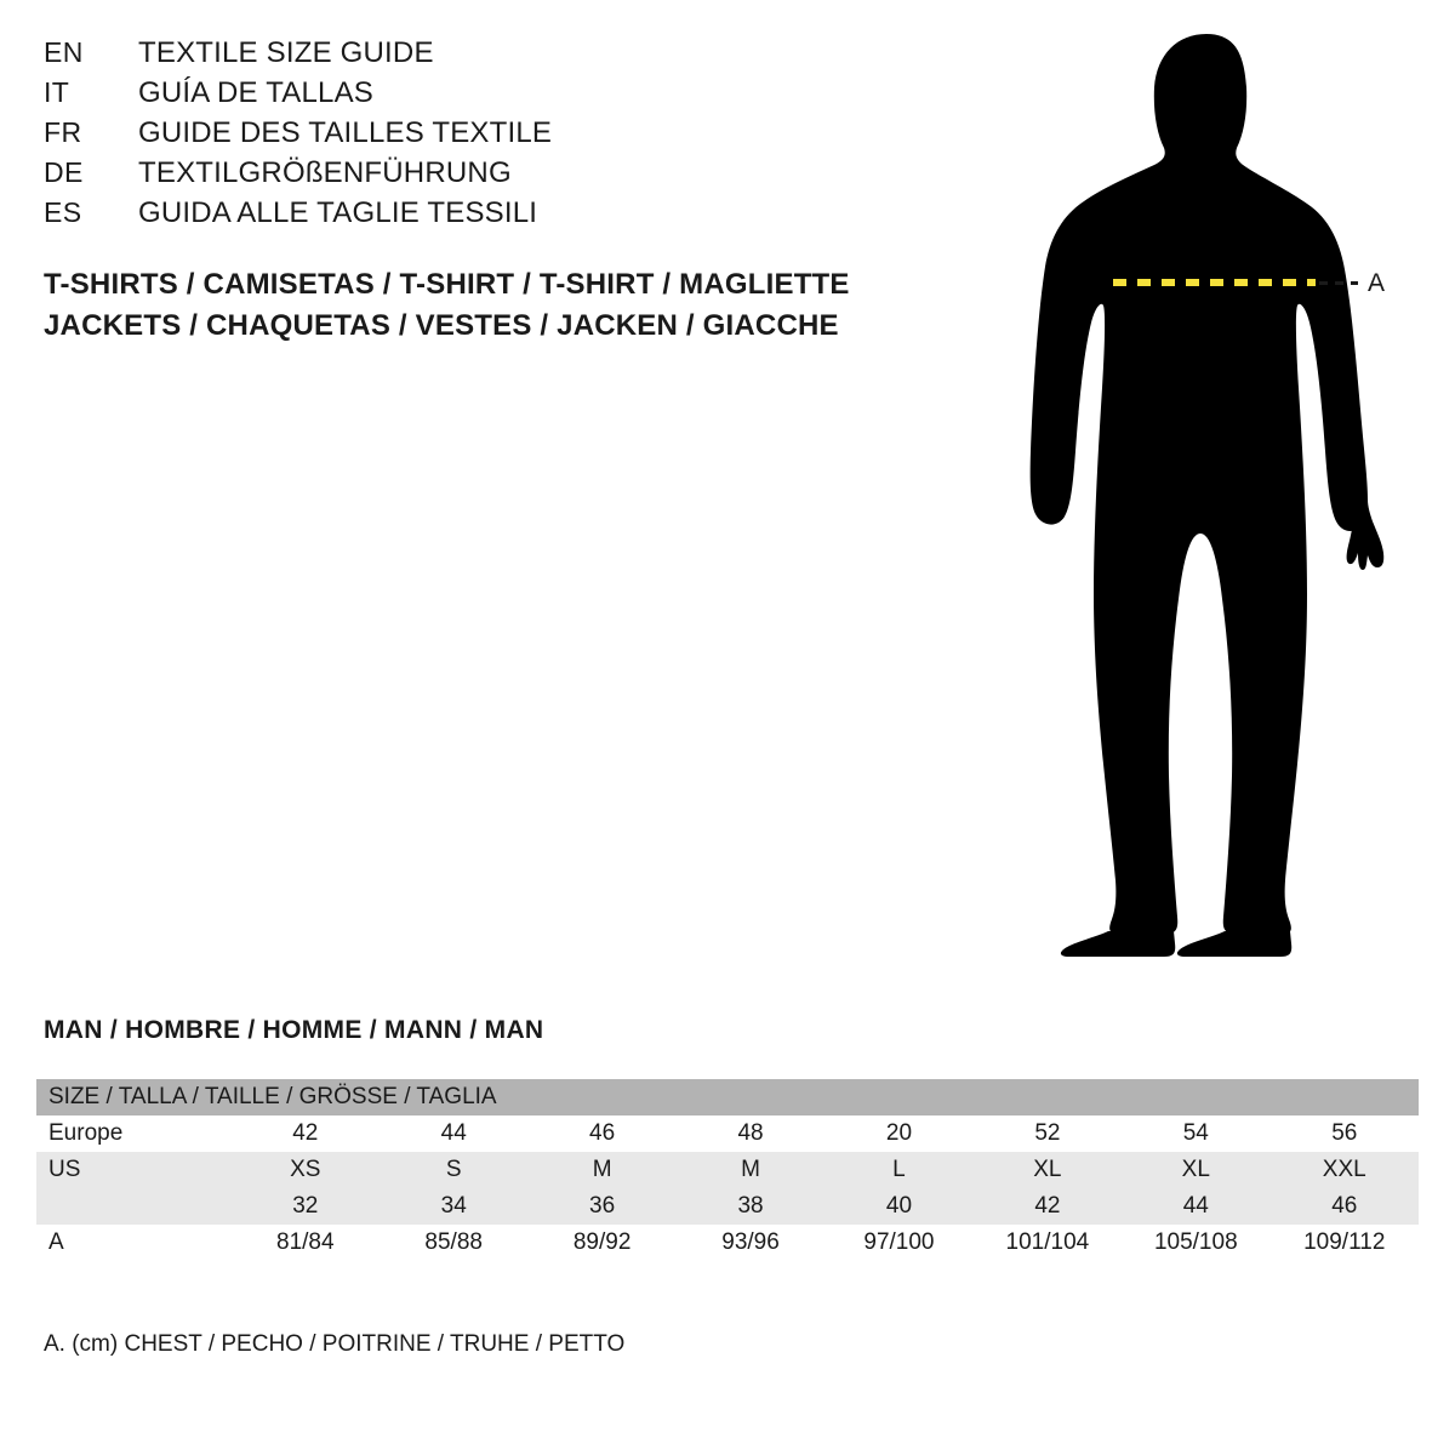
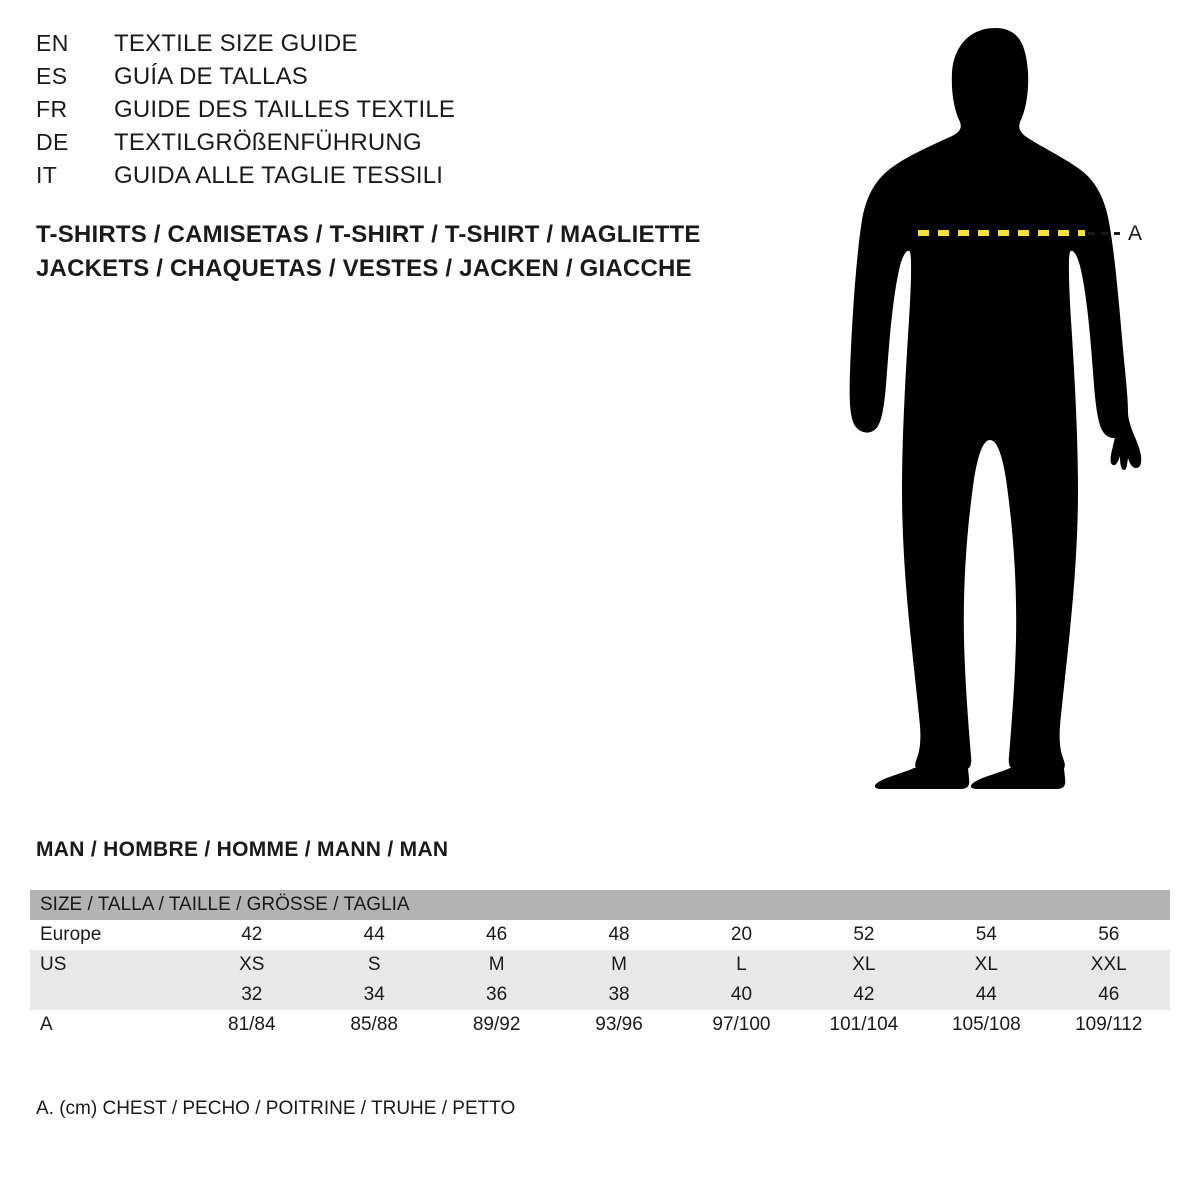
  EN
  TEXTILE SIZE GUIDE
- IT
+ ES
  GUÍA DE TALLAS
  FR
  GUIDE DES TAILLES TEXTILE
  DE
  TEXTILGRÖßENFÜHRUNG
- ES
+ IT
  GUIDA ALLE TAGLIE TESSILI
  T-SHIRTS / CAMISETAS / T-SHIRT / T-SHIRT / MAGLIETTE
  JACKETS / CHAQUETAS / VESTES / JACKEN / GIACCHE
  A
  MAN / HOMBRE / HOMME / MANN / MAN
  SIZE / TALLA / TAILLE / GRÖSSE / TAGLIA
  Europe	42	44	46	48	20	52	54	56
  US	XS	S	M	M	L	XL	XL	XXL
  	32	34	36	38	40	42	44	46
  A	81/84	85/88	89/92	93/96	97/100	101/104	105/108	109/112
  A. (cm) CHEST / PECHO / POITRINE / TRUHE / PETTO
